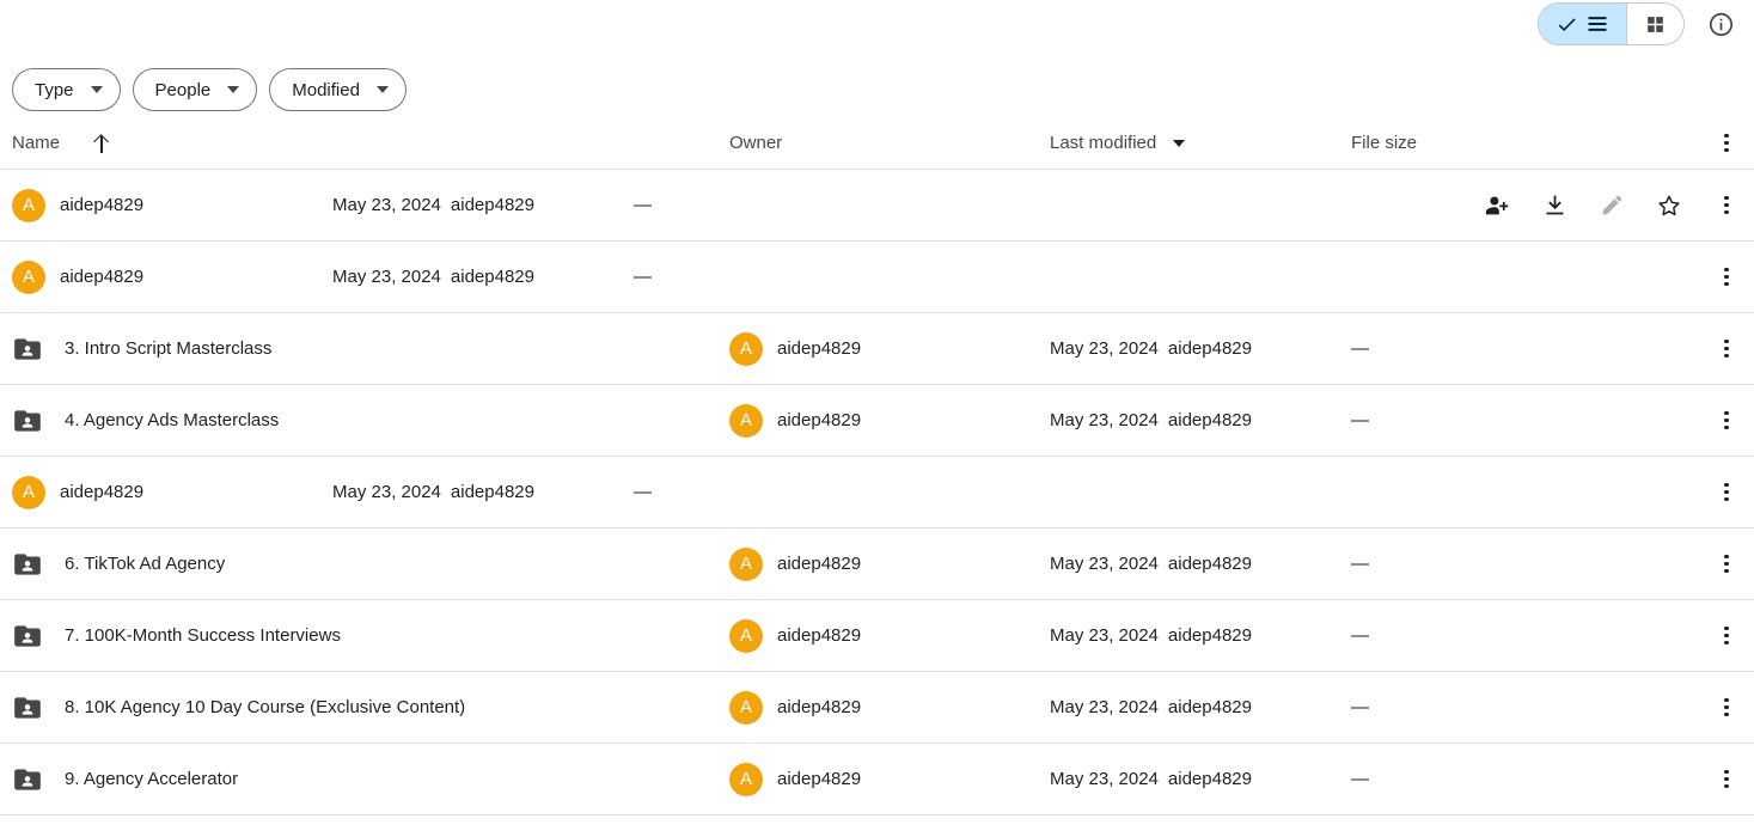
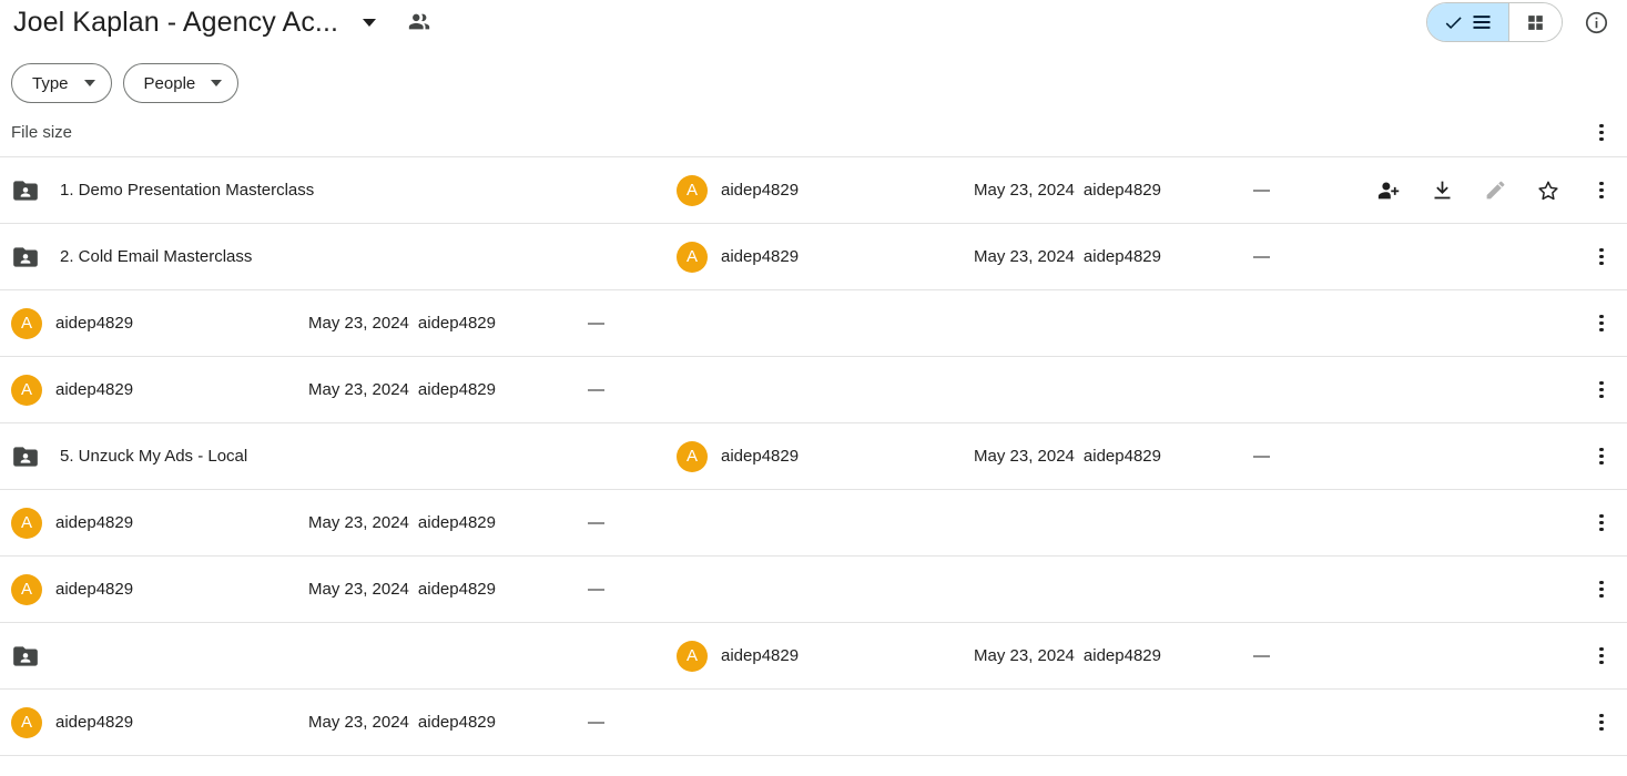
+ Joel Kaplan - Agency Ac...
  Type
  People
- Modified
- Name
- Owner
- Last modified
  File size
+ 1. Demo Presentation Masterclass
  A
  aidep4829
  May 23, 2024
  aidep4829
  —
+ 2. Cold Email Masterclass
  A
  aidep4829
  May 23, 2024
  aidep4829
  —
- 3. Intro Script Masterclass
  A
  aidep4829
  May 23, 2024
  aidep4829
  —
- 4. Agency Ads Masterclass
  A
  aidep4829
  May 23, 2024
  aidep4829
  —
+ 5. Unzuck My Ads - Local
  A
  aidep4829
  May 23, 2024
  aidep4829
  —
- 6. TikTok Ad Agency
  A
  aidep4829
  May 23, 2024
  aidep4829
  —
- 7. 100K-Month Success Interviews
  A
  aidep4829
  May 23, 2024
  aidep4829
  —
- 8. 10K Agency 10 Day Course (Exclusive Content)
  A
  aidep4829
  May 23, 2024
  aidep4829
  —
- 9. Agency Accelerator
  A
  aidep4829
  May 23, 2024
  aidep4829
  —
